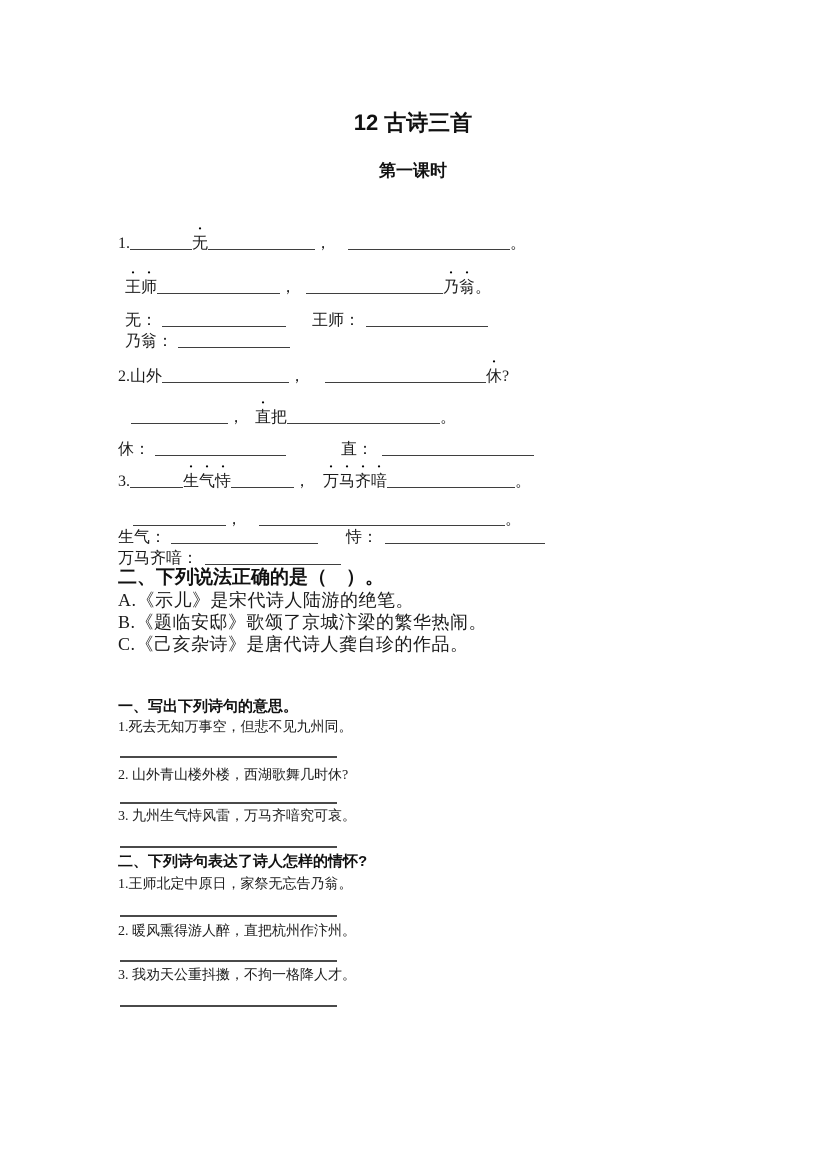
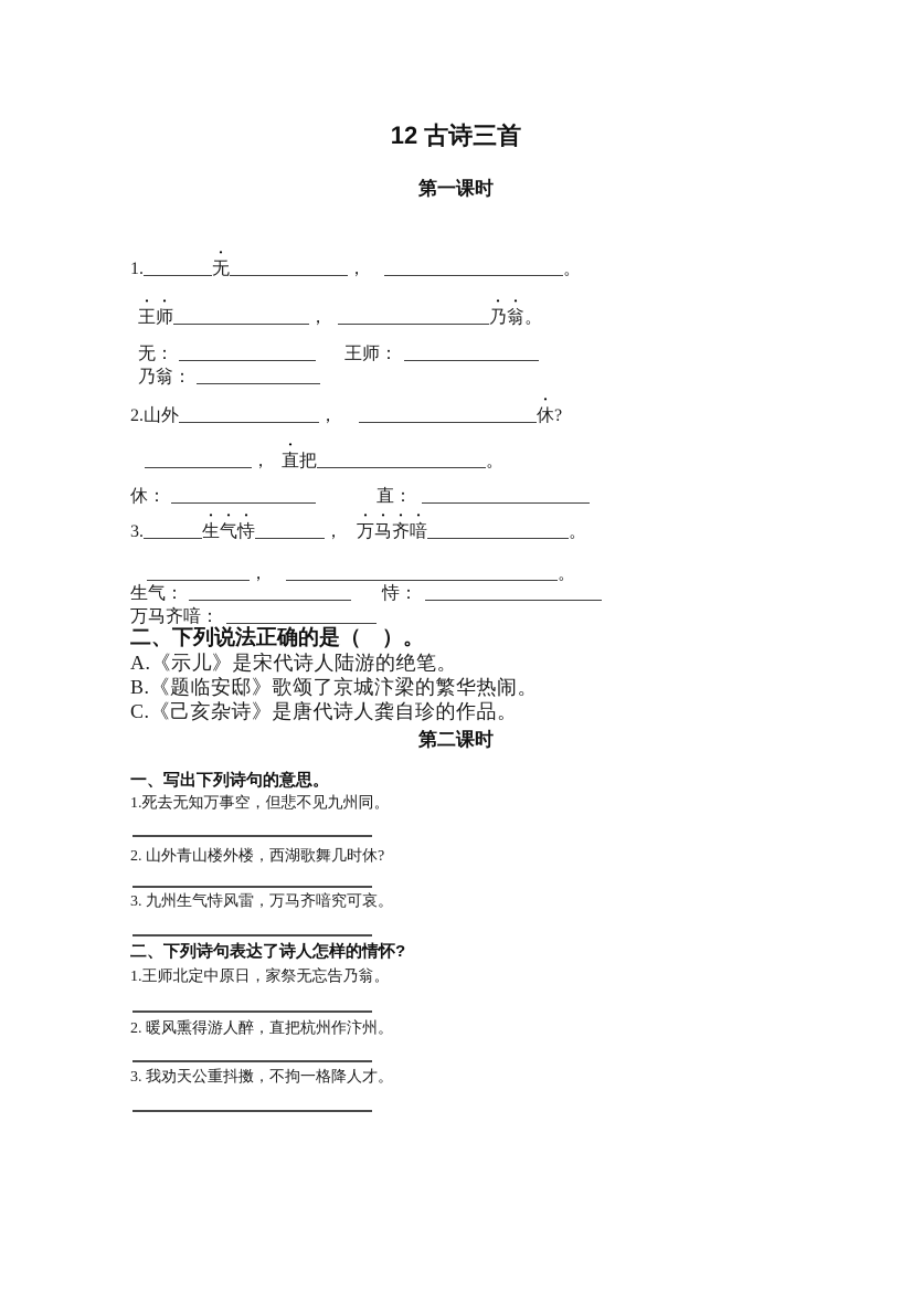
  12 古诗三首
  第一课时
  1. 无 ， 。
  王师 ， 乃翁。
  无： 王师：
  乃翁：
  2.山外 ， 休?
  ， 直把 。
  休： 直：
  3. 生气恃 ， 万马齐喑 。
  ， 。
  生气： 恃：
  万马齐喑：
  二、下列说法正确的是（ ）。
  A.《示儿》是宋代诗人陆游的绝笔。
  B.《题临安邸》歌颂了京城汴梁的繁华热闹。
  C.《己亥杂诗》是唐代诗人龚自珍的作品。
+ 第二课时
  一、写出下列诗句的意思。
  1.死去无知万事空，但悲不见九州同。
  2. 山外青山楼外楼，西湖歌舞几时休?
  3. 九州生气恃风雷，万马齐喑究可哀。
  二、下列诗句表达了诗人怎样的情怀?
  1.王师北定中原日，家祭无忘告乃翁。
  2. 暖风熏得游人醉，直把杭州作汴州。
  3. 我劝天公重抖擞，不拘一格降人才。
